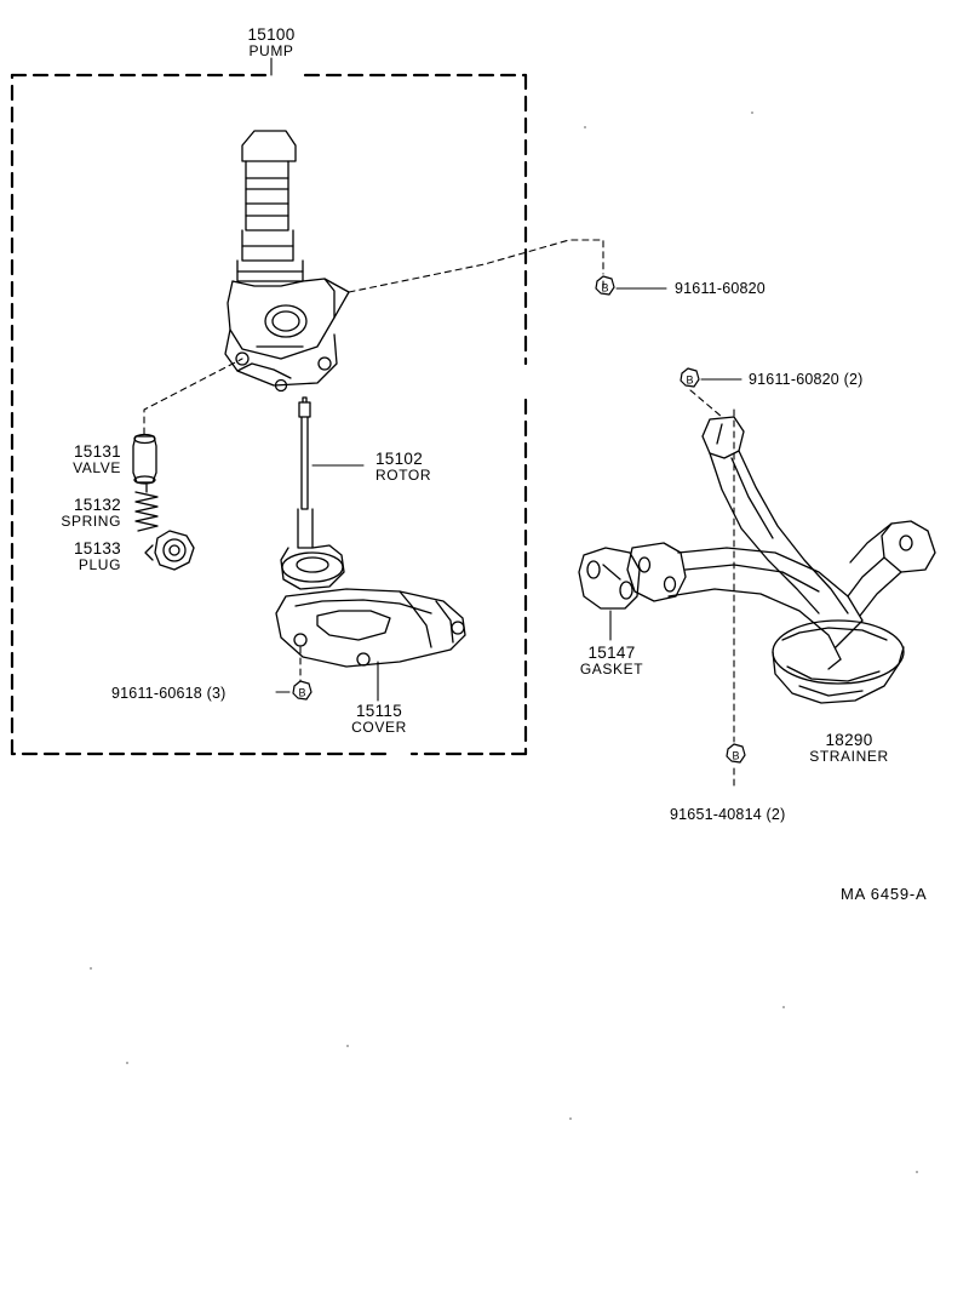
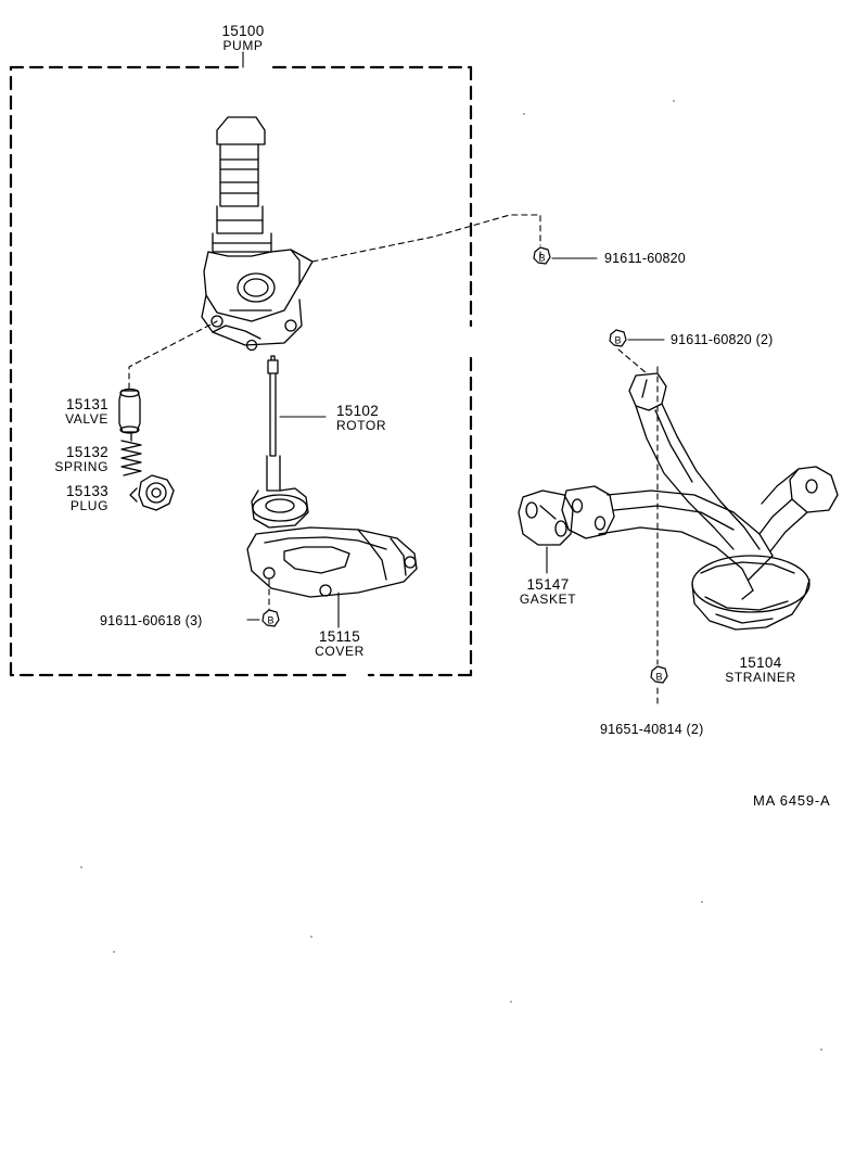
  B
  B
  B
  B
  15100
  PUMP
  91611-60820
  91611-60820 (2)
  15131
  VALVE
  15132
  SPRING
  15133
  PLUG
  15102
  ROTOR
  91611-60618 (3)
  15115
  COVER
  15147
  GASKET
- 18290
+ 15104
  STRAINER
  91651-40814 (2)
  MA 6459-A
